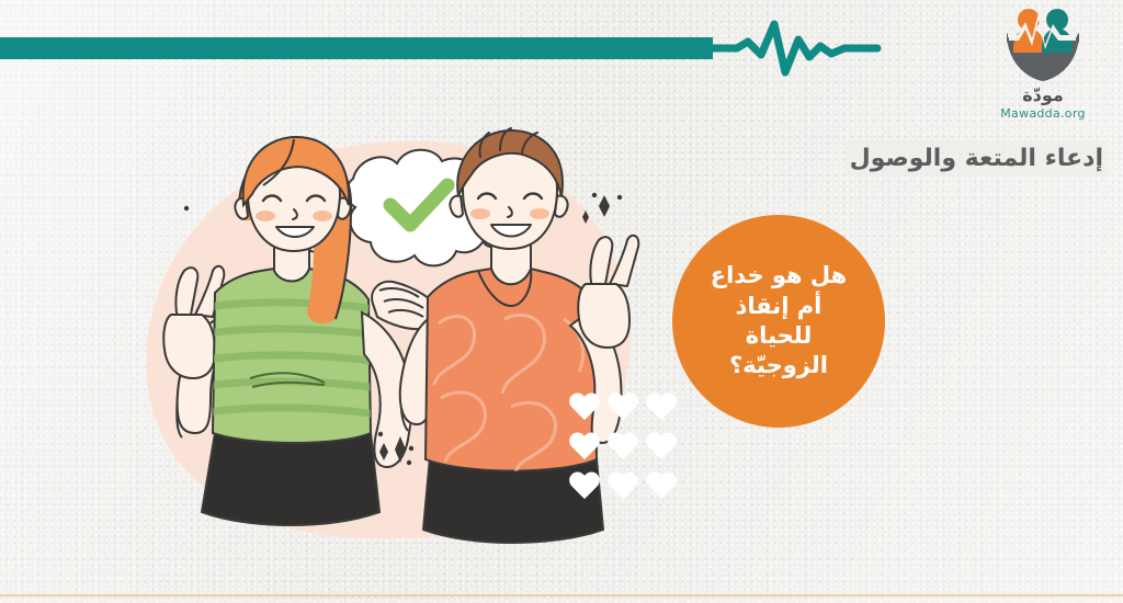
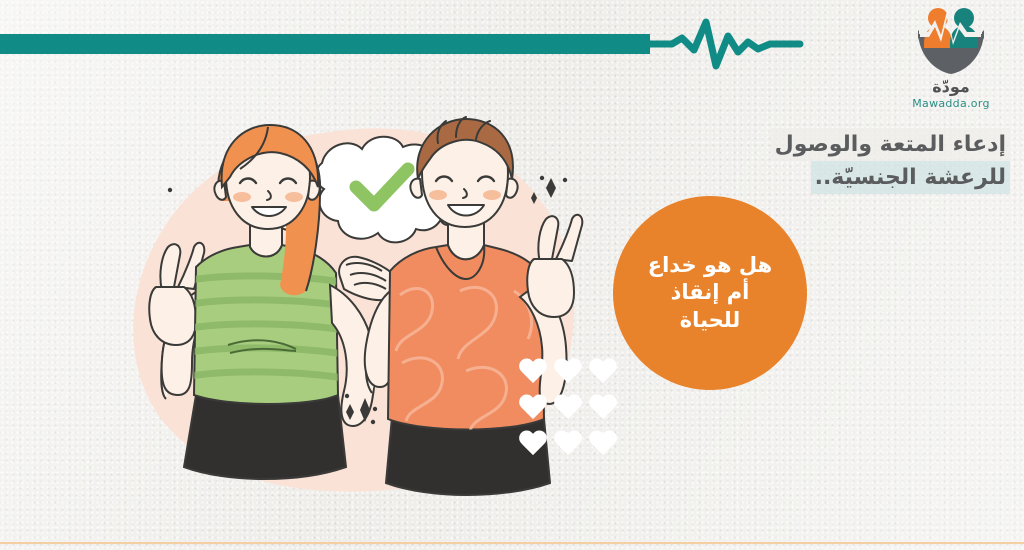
  إدعاء المتعة والوصول
+ للرعشة الجنسيّة..
  هل هو خداع
  أم إنقاذ
  للحياة
- الزوجيّة؟
  مودّة
  Mawadda.org
